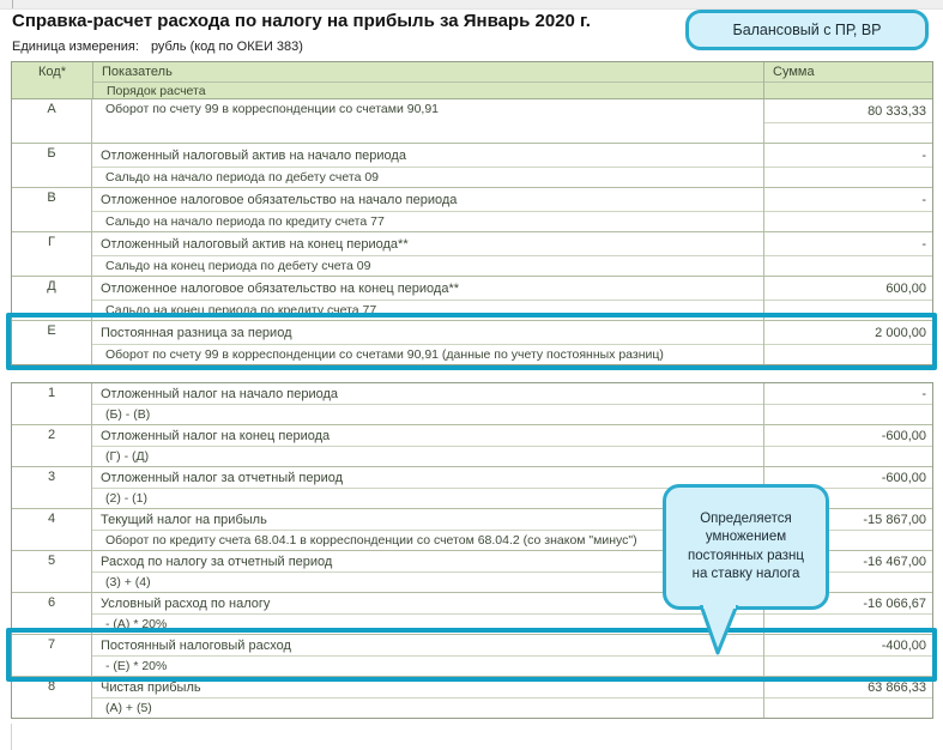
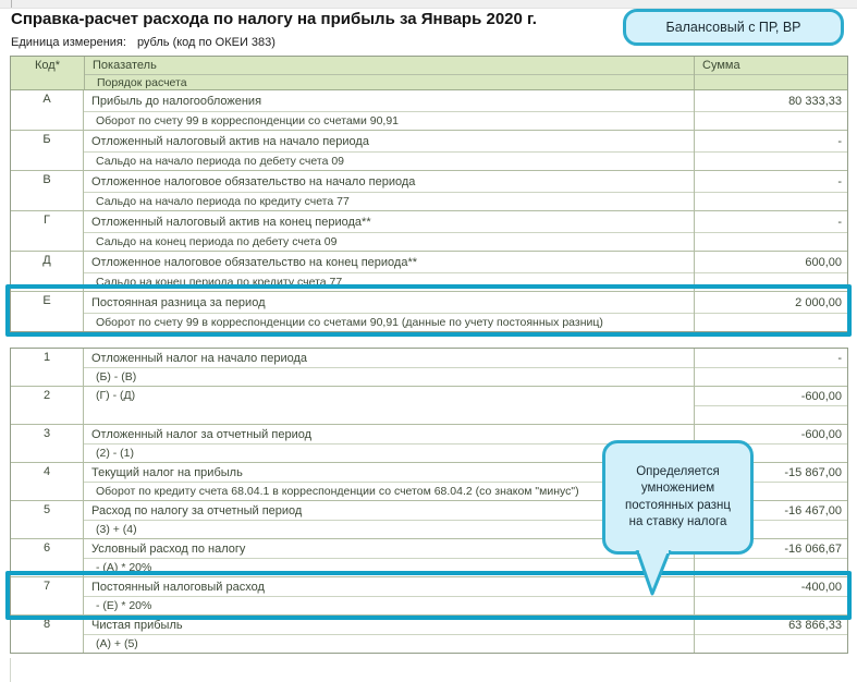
  Справка-расчет расхода по налогу на прибыль за Январь 2020 г.
  Единица измерения: рубль (код по ОКЕИ 383)
  Код*
  Показатель
  Порядок расчета
  Сумма
  А
+ Прибыль до налогообложения
  Оборот по счету 99 в корреспонденции со счетами 90,91
  80 333,33
  Б
  Отложенный налоговый актив на начало периода
  Сальдо на начало периода по дебету счета 09
  -
  В
  Отложенное налоговое обязательство на начало периода
  Сальдо на начало периода по кредиту счета 77
  -
  Г
  Отложенный налоговый актив на конец периода**
  Сальдо на конец периода по дебету счета 09
  -
  Д
  Отложенное налоговое обязательство на конец периода**
  Сальдо на конец периода по кредиту счета 77
  600,00
  Е
  Постоянная разница за период
  Оборот по счету 99 в корреспонденции со счетами 90,91 (данные по учету постоянных разниц)
  2 000,00
  1
  Отложенный налог на начало периода
  (Б) - (В)
  -
  2
- Отложенный налог на конец периода
  (Г) - (Д)
  -600,00
  3
  Отложенный налог за отчетный период
  (2) - (1)
  -600,00
  4
  Текущий налог на прибыль
  Оборот по кредиту счета 68.04.1 в корреспонденции со счетом 68.04.2 (со знаком "минус")
  -15 867,00
  5
  Расход по налогу за отчетный период
  (3) + (4)
  -16 467,00
  6
  Условный расход по налогу
  - (А) * 20%
  -16 066,67
  7
  Постоянный налоговый расход
  - (Е) * 20%
  -400,00
  8
  Чистая прибыль
  (А) + (5)
  63 866,33
  Балансовый с ПР, ВР
  Определяется
  умножением
  постоянных разнц
  на ставку налога
